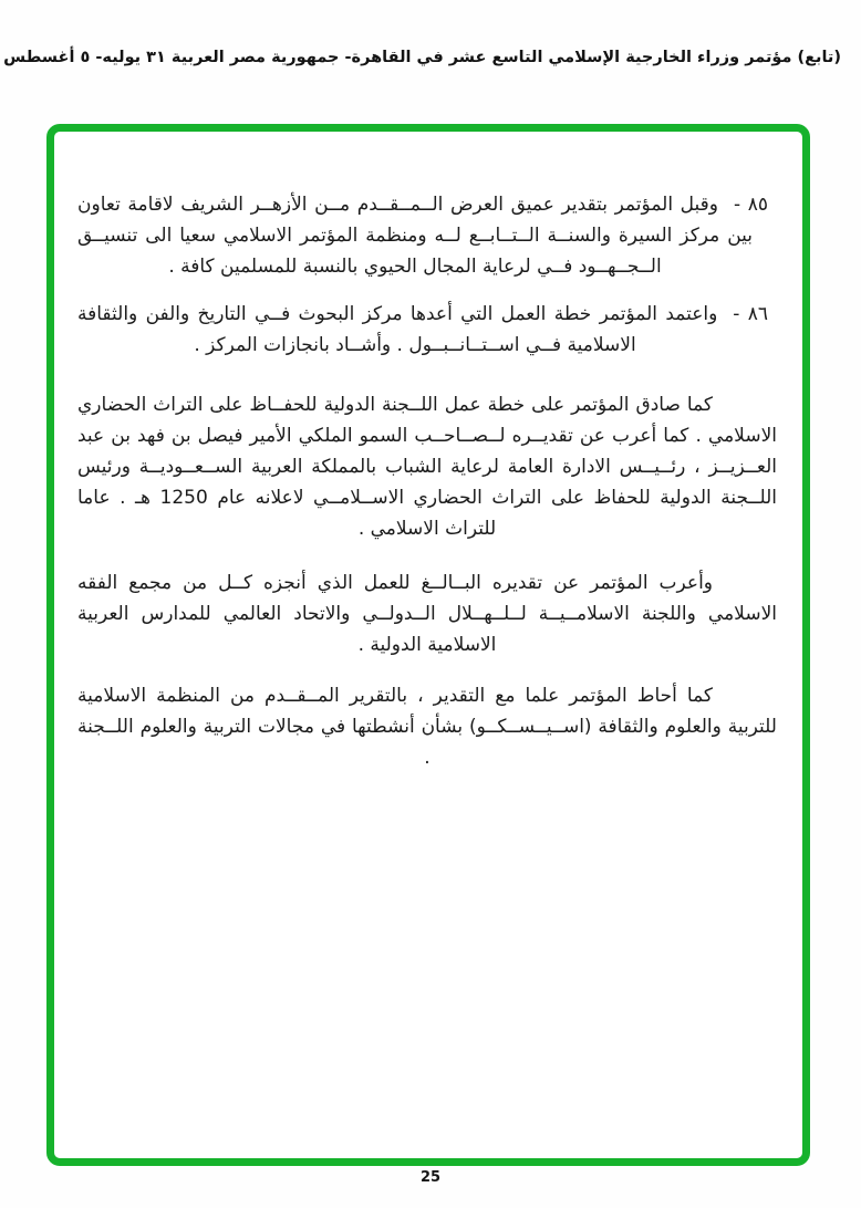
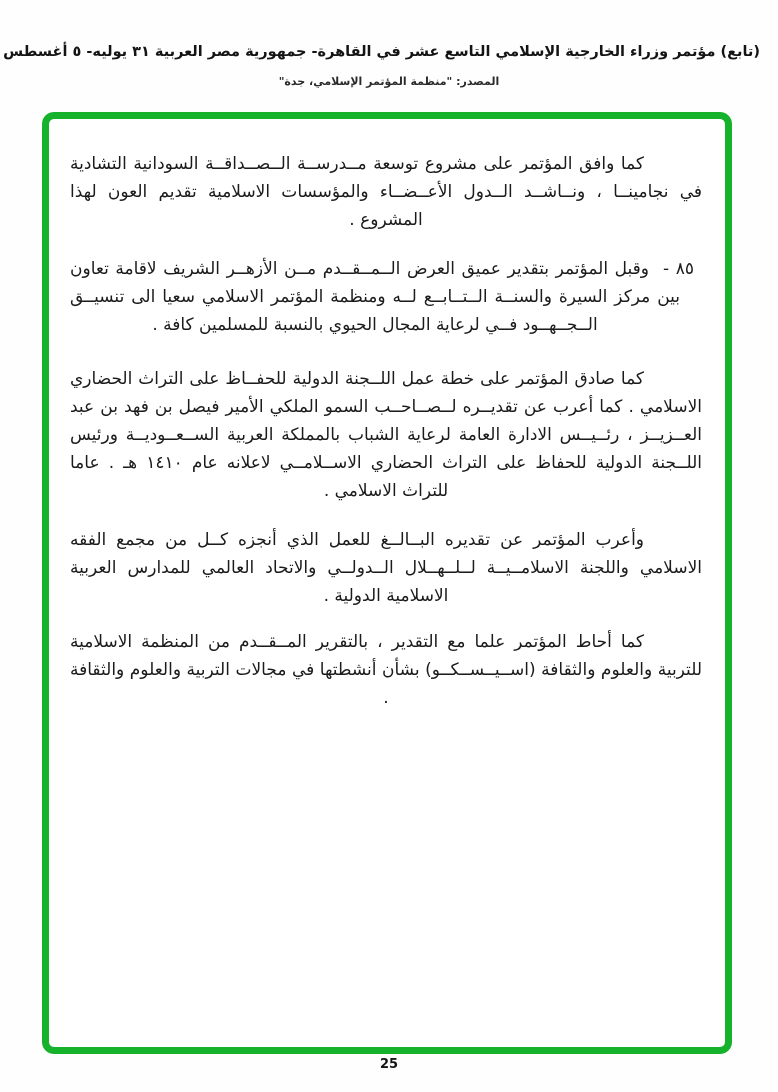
  (تابع) مؤتمر وزراء الخارجية الإسلامي التاسع عشر في القاهرة- جمهورية مصر العربية ٣١ يوليه- ٥ أغسطس
+ المصدر: "منظمة المؤتمر الإسلامي، جدة"
+ كما وافق المؤتمر على مشروع توسعة مــدرســة الــصــداقــة السودانية التشادية في نجامينــا ، ونــاشــد الــدول الأعــضــاء والمؤسسات الاسلامية تقديم العون لهذا المشروع .
  ٨٥ -وقبل المؤتمر بتقدير عميق العرض الــمــقــدم مــن الأزهــر الشريف لاقامة تعاون بين مركز السيرة والسنــة الــتــابــع لــه ومنظمة المؤتمر الاسلامي سعيا الى تنسيــق الــجــهــود فــي لرعاية المجال الحيوي بالنسبة للمسلمين كافة .
- ٨٦ -واعتمد المؤتمر خطة العمل التي أعدها مركز البحوث فــي التاريخ والفن والثقافة الاسلامية فــي اســتــانــبــول . وأشــاد بانجازات المركز .
- كما صادق المؤتمر على خطة عمل اللــجنة الدولية للحفــاظ على التراث الحضاري الاسلامي . كما أعرب عن تقديــره لــصــاحــب السمو الملكي الأمير فيصل بن فهد بن عبد العــزيــز ، رئــيــس الادارة العامة لرعاية الشباب بالمملكة العربية الســعــوديــة ورئيس اللــجنة الدولية للحفاظ على التراث الحضاري الاســلامــي لاعلانه عام 1250 هـ . عاما للتراث الاسلامي .
+ كما صادق المؤتمر على خطة عمل اللــجنة الدولية للحفــاظ على التراث الحضاري الاسلامي . كما أعرب عن تقديــره لــصــاحــب السمو الملكي الأمير فيصل بن فهد بن عبد العــزيــز ، رئــيــس الادارة العامة لرعاية الشباب بالمملكة العربية الســعــوديــة ورئيس اللــجنة الدولية للحفاظ على التراث الحضاري الاســلامــي لاعلانه عام ١٤١٠ هـ . عاما للتراث الاسلامي .
  وأعرب المؤتمر عن تقديره البــالــغ للعمل الذي أنجزه كــل من مجمع الفقه الاسلامي واللجنة الاسلامــيــة لــلــهــلال الــدولــي والاتحاد العالمي للمدارس العربية الاسلامية الدولية .
- كما أحاط المؤتمر علما مع التقدير ، بالتقرير المــقــدم من المنظمة الاسلامية للتربية والعلوم والثقافة (اســيــســكــو) بشأن أنشطتها في مجالات التربية والعلوم اللــجنة .
+ كما أحاط المؤتمر علما مع التقدير ، بالتقرير المــقــدم من المنظمة الاسلامية للتربية والعلوم والثقافة (اســيــســكــو) بشأن أنشطتها في مجالات التربية والعلوم والثقافة .
  25
